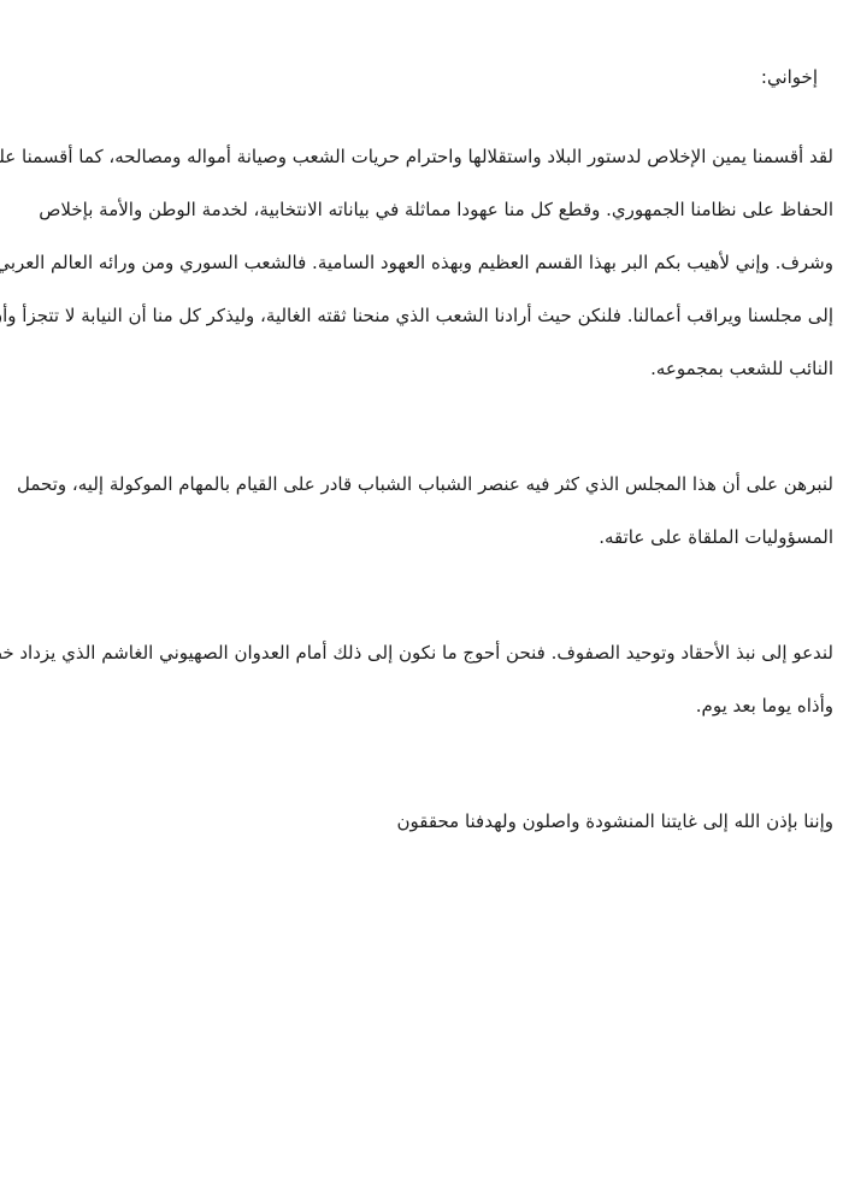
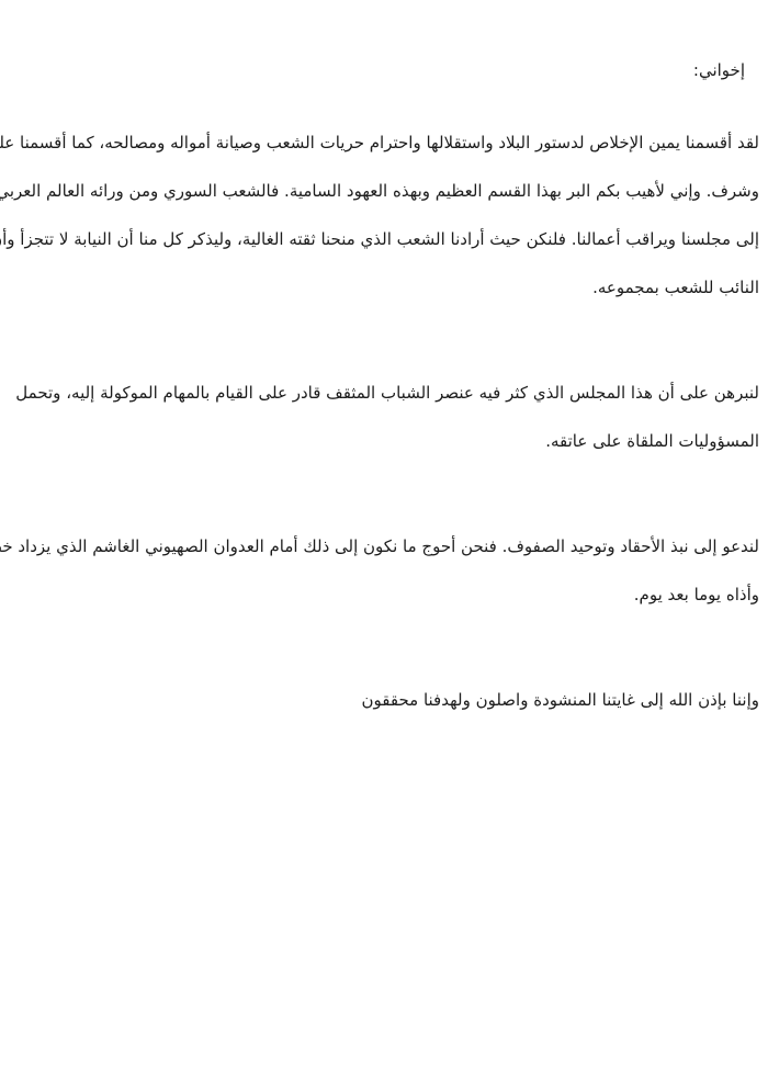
  إخواني:
  لقد أقسمنا يمين الإخلاص لدستور البلاد واستقلالها واحترام حريات الشعب وصيانة أمواله ومصالحه، كما أقسمنا عل
- الحفاظ على نظامنا الجمهوري. وقطع كل منا عهودا مماثلة في بياناته الانتخابية، لخدمة الوطن والأمة بإخلاص
  وشرف. وإني لأهيب بكم البر بهذا القسم العظيم وبهذه العهود السامية. فالشعب السوري ومن ورائه العالم العربي
  إلى مجلسنا ويراقب أعمالنا. فلنكن حيث أرادنا الشعب الذي منحنا ثقته الغالية، وليذكر كل منا أن النيابة لا تتجزأ وأ
  النائب للشعب بمجموعه.
- لنبرهن على أن هذا المجلس الذي كثر فيه عنصر الشباب الشباب قادر على القيام بالمهام الموكولة إليه، وتحمل
+ لنبرهن على أن هذا المجلس الذي كثر فيه عنصر الشباب المثقف قادر على القيام بالمهام الموكولة إليه، وتحمل
  المسؤوليات الملقاة على عاتقه.
  لندعو إلى نبذ الأحقاد وتوحيد الصفوف. فنحن أحوج ما نكون إلى ذلك أمام العدوان الصهيوني الغاشم الذي يزداد خ
  وأذاه يوما بعد يوم.
  وإننا بإذن الله إلى غايتنا المنشودة واصلون ولهدفنا محققون
